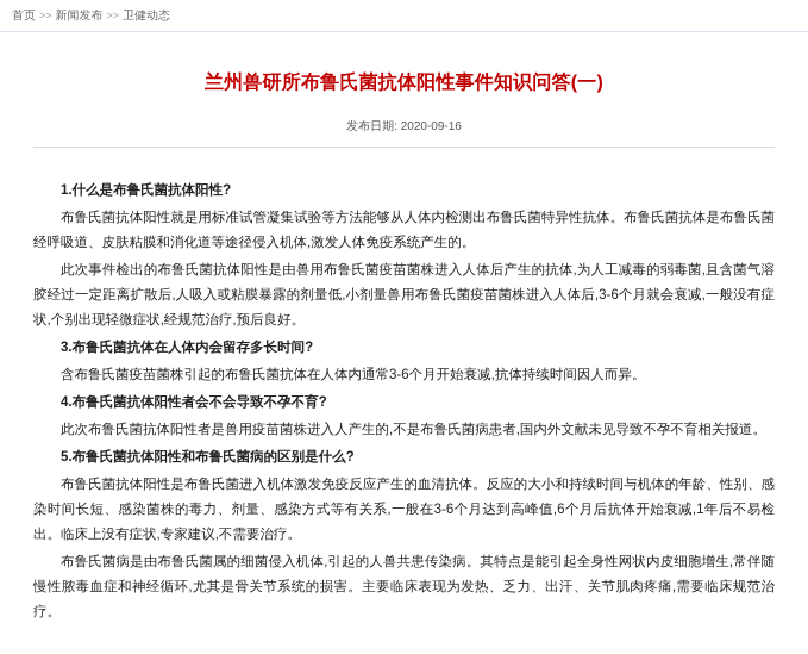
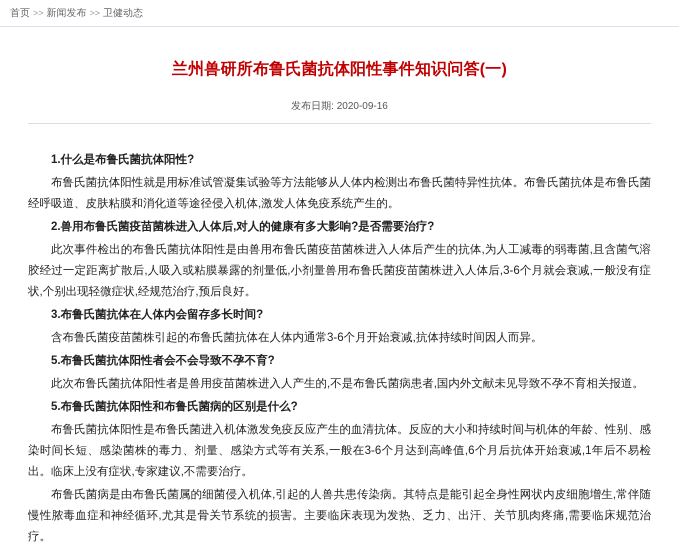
  首页 >> 新闻发布 >> 卫健动态
  兰州兽研所布鲁氏菌抗体阳性事件知识问答(一)
  发布日期: 2020-09-16
  1.什么是布鲁氏菌抗体阳性?
  布鲁氏菌抗体阳性就是用标准试管凝集试验等方法能够从人体内检测出布鲁氏菌特异性抗体。布鲁氏菌抗体是布鲁氏菌经呼吸道、皮肤粘膜和消化道等途径侵入机体,激发人体免疫系统产生的。
+ 2.兽用布鲁氏菌疫苗菌株进入人体后,对人的健康有多大影响?是否需要治疗?
  此次事件检出的布鲁氏菌抗体阳性是由兽用布鲁氏菌疫苗菌株进入人体后产生的抗体,为人工减毒的弱毒菌,且含菌气溶胶经过一定距离扩散后,人吸入或粘膜暴露的剂量低,小剂量兽用布鲁氏菌疫苗菌株进入人体后,3-6个月就会衰减,一般没有症状,个别出现轻微症状,经规范治疗,预后良好。
  3.布鲁氏菌抗体在人体内会留存多长时间?
  含布鲁氏菌疫苗菌株引起的布鲁氏菌抗体在人体内通常3-6个月开始衰减,抗体持续时间因人而异。
- 4.布鲁氏菌抗体阳性者会不会导致不孕不育?
+ 5.布鲁氏菌抗体阳性者会不会导致不孕不育?
  此次布鲁氏菌抗体阳性者是兽用疫苗菌株进入人产生的,不是布鲁氏菌病患者,国内外文献未见导致不孕不育相关报道。
  5.布鲁氏菌抗体阳性和布鲁氏菌病的区别是什么?
  布鲁氏菌抗体阳性是布鲁氏菌进入机体激发免疫反应产生的血清抗体。反应的大小和持续时间与机体的年龄、性别、感染时间长短、感染菌株的毒力、剂量、感染方式等有关系,一般在3-6个月达到高峰值,6个月后抗体开始衰减,1年后不易检出。临床上没有症状,专家建议,不需要治疗。
  布鲁氏菌病是由布鲁氏菌属的细菌侵入机体,引起的人兽共患传染病。其特点是能引起全身性网状内皮细胞增生,常伴随慢性脓毒血症和神经循环,尤其是骨关节系统的损害。主要临床表现为发热、乏力、出汗、关节肌肉疼痛,需要临床规范治疗。
